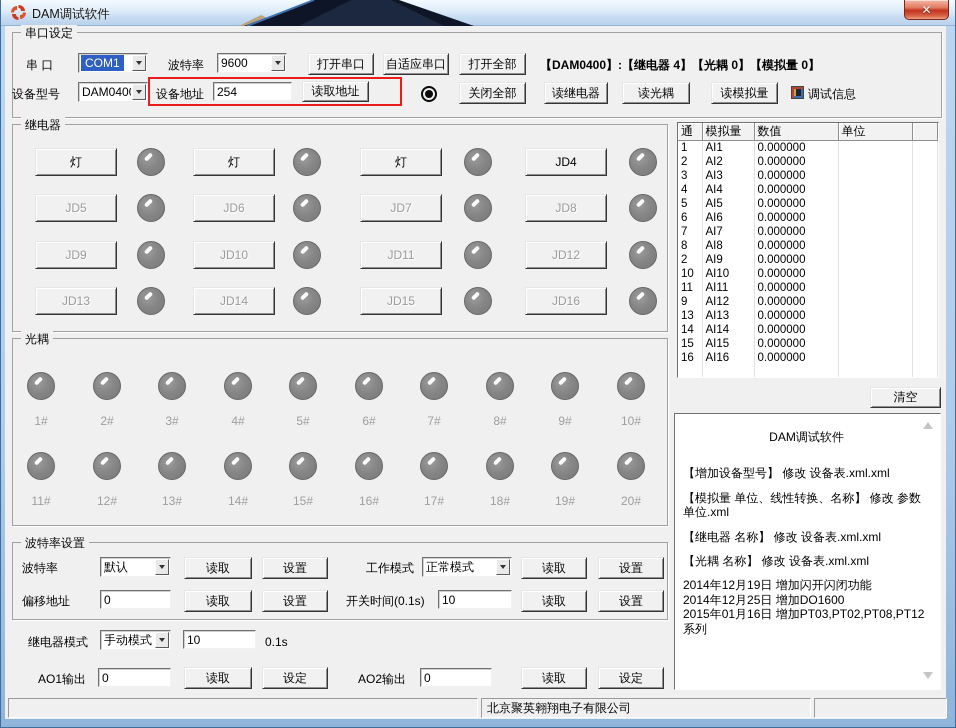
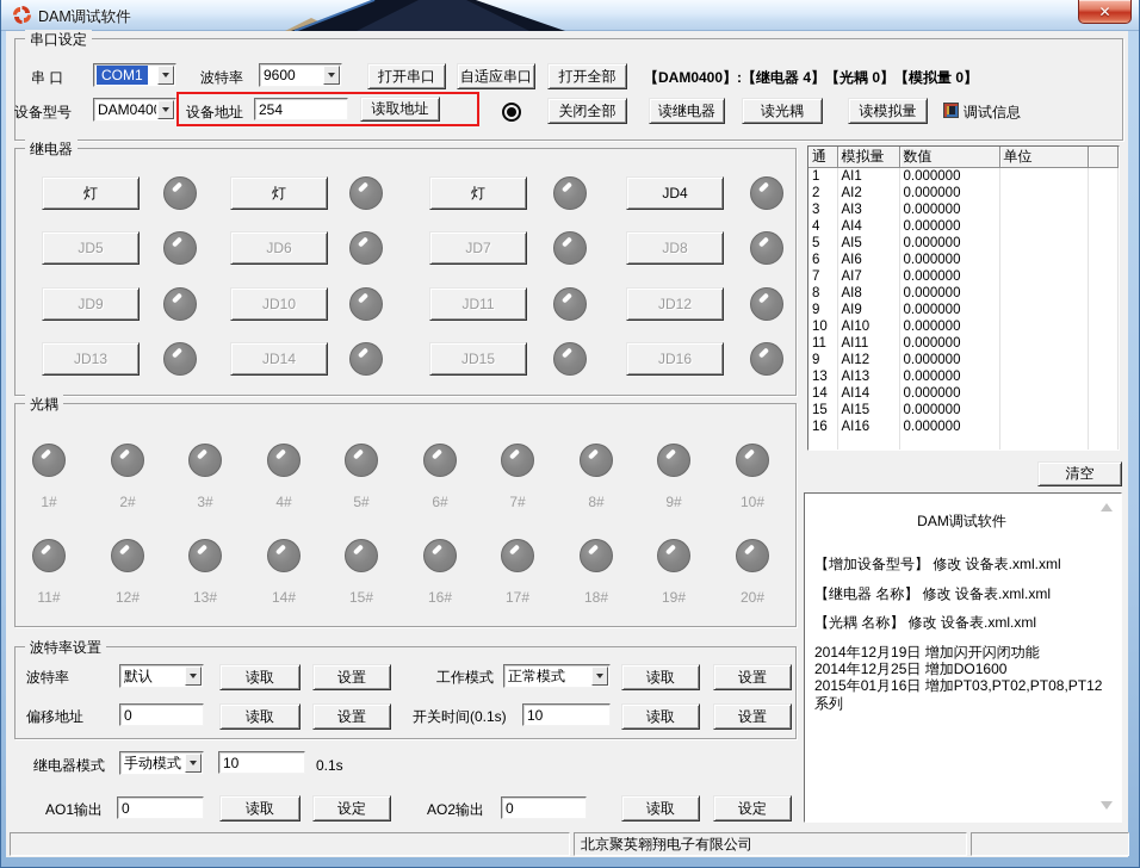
  DAM调试软件
  ✕
  串口设定
  串 口
  COM1
  波特率
  9600
  打开串口
  自适应串口
  打开全部
  【DAM0400】:【继电器 4】【光耦 0】【模拟量 0】
  设备型号
  DAM040
  设备地址
  254
  读取地址
  关闭全部
  读继电器
  读光耦
  读模拟量
  调试信息
  继电器
  灯
  灯
  灯
  JD4
  JD5
  JD6
  JD7
  JD8
  JD9
  JD10
  JD11
  JD12
  JD13
  JD14
  JD15
  JD16
  通	模拟量	数值	单位
  1	AI1	0.000000
  2	AI2	0.000000
  3	AI3	0.000000
  4	AI4	0.000000
  5	AI5	0.000000
  6	AI6	0.000000
  7	AI7	0.000000
  8	AI8	0.000000
- 2	AI9	0.000000
+ 9	AI9	0.000000
  10	AI10	0.000000
  11	AI11	0.000000
  9	AI12	0.000000
  13	AI13	0.000000
  14	AI14	0.000000
  15	AI15	0.000000
  16	AI16	0.000000
  清空
  光耦
  1#
  2#
  3#
  4#
  5#
  6#
  7#
  8#
  9#
  10#
  11#
  12#
  13#
  14#
  15#
  16#
  17#
  18#
  19#
  20#
  波特率设置
  波特率
  默认
  读取
  设置
  工作模式
  正常模式
  读取
  设置
  偏移地址
  0
  读取
  设置
  开关时间(0.1s)
  10
  读取
  设置
  继电器模式
  手动模式
  10
  0.1s
  AO1输出
  0
  读取
  设定
  AO2输出
  0
  读取
  设定
  DAM调试软件
  【增加设备型号】 修改 设备表.xml.xml
- 【模拟量 单位、线性转换、名称】 修改 参数单位.xml
  【继电器 名称】 修改 设备表.xml.xml
  【光耦 名称】 修改 设备表.xml.xml
  2014年12月19日 增加闪开闪闭功能
  2014年12月25日 增加DO1600
  2015年01月16日 增加PT03,PT02,PT08,PT12系列
  北京聚英翱翔电子有限公司
